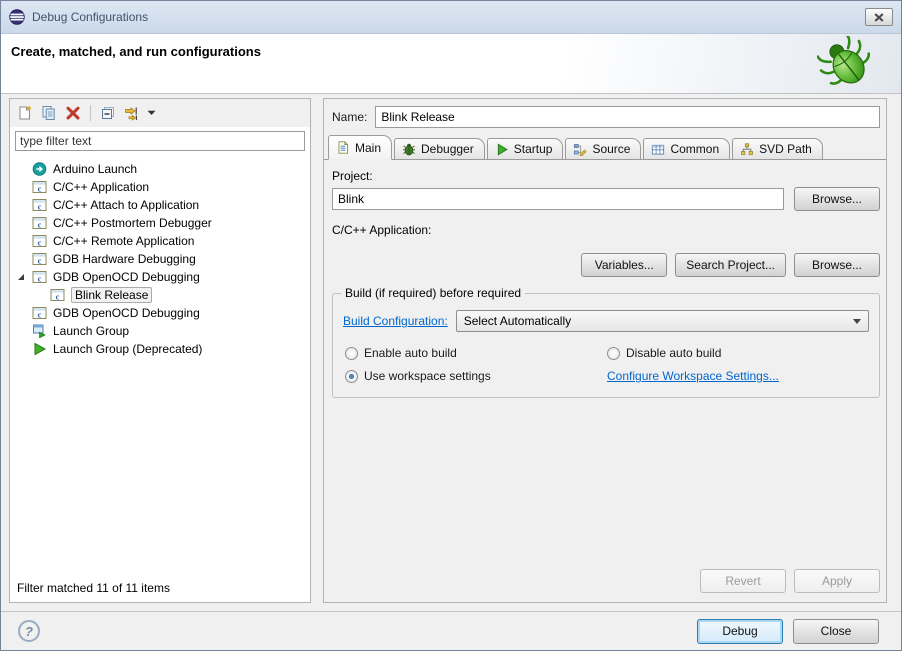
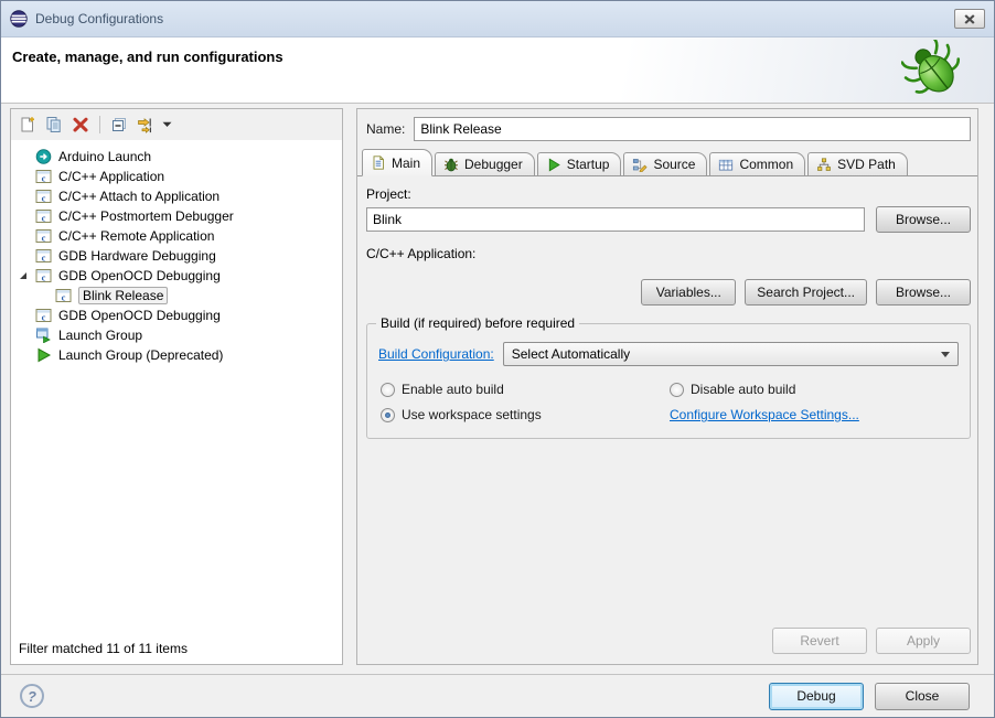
  Debug Configurations
- Create, matched, and run configurations
+ Create, manage, and run configurations
- type filter text
  Arduino Launch
  c
  C/C++ Application
  c
  C/C++ Attach to Application
  c
  C/C++ Postmortem Debugger
  c
  C/C++ Remote Application
  c
  GDB Hardware Debugging
  c
  GDB OpenOCD Debugging
  c
  Blink Release
  c
  GDB OpenOCD Debugging
  Launch Group
  Launch Group (Deprecated)
  Filter matched 11 of 11 items
  Name:
  Blink Release
  Main
  Debugger
  Startup
  Source
  Common
  SVD Path
  Project:
  Blink
  Browse...
  C/C++ Application:
  Variables...
  Search Project...
  Browse...
  Build (if required) before required
  Build Configuration:
  Select Automatically
  Enable auto build
  Disable auto build
  Use workspace settings
  Configure Workspace Settings...
  Revert
  Apply
  ?
  Debug
  Close
